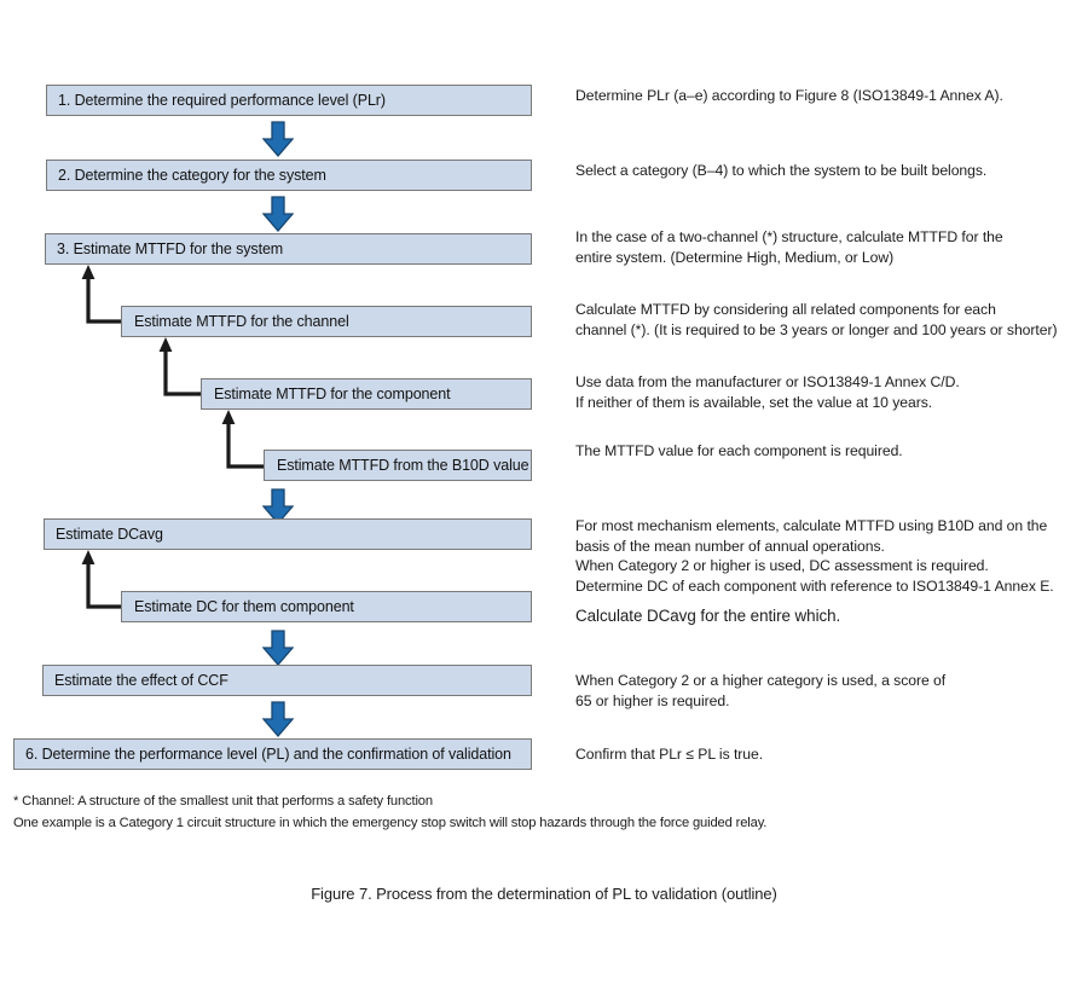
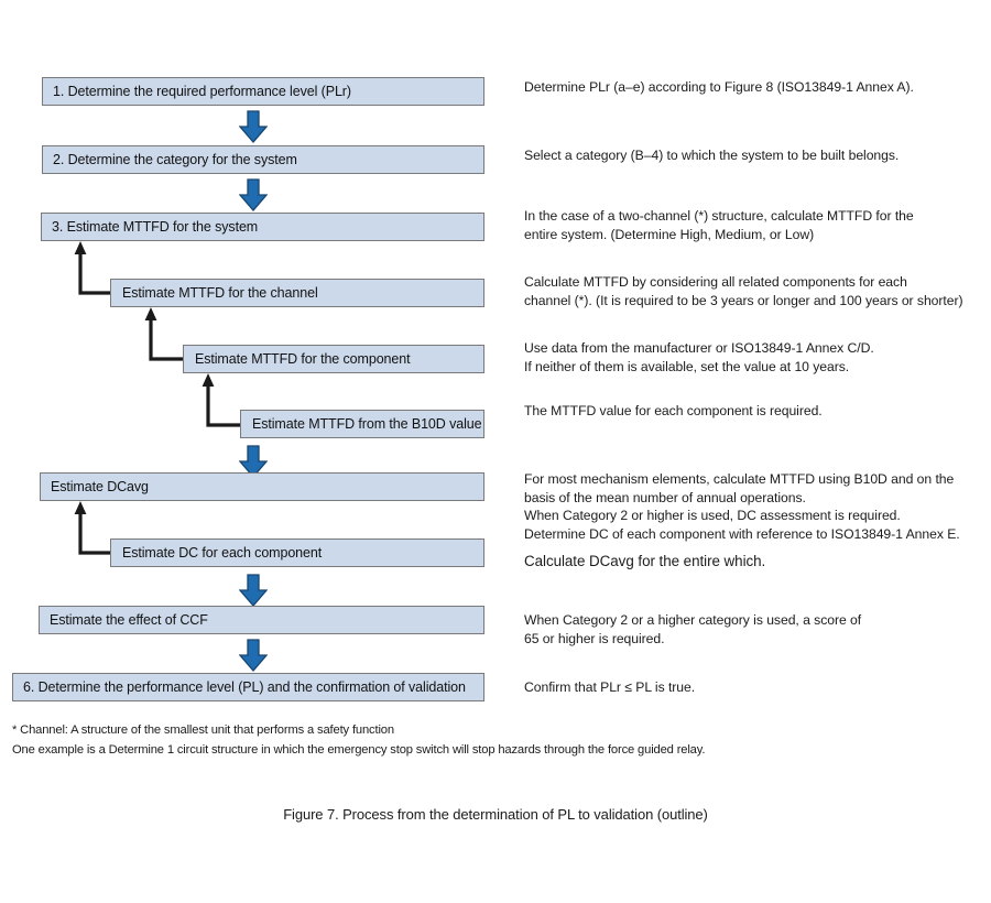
  1. Determine the required performance level (PLr)
  2. Determine the category for the system
  3. Estimate MTTFD for the system
  Estimate MTTFD for the channel
  Estimate MTTFD for the component
  Estimate MTTFD from the B10D value
  Estimate DCavg
- Estimate DC for them component
+ Estimate DC for each component
  Estimate the effect of CCF
  6. Determine the performance level (PL) and the confirmation of validation
  Determine PLr (a–e) according to Figure 8 (ISO13849-1 Annex A).
  Select a category (B–4) to which the system to be built belongs.
  In the case of a two-channel (*) structure, calculate MTTFD for the
  entire system. (Determine High, Medium, or Low)
  Calculate MTTFD by considering all related components for each
  channel (*). (It is required to be 3 years or longer and 100 years or shorter)
  Use data from the manufacturer or ISO13849-1 Annex C/D.
  If neither of them is available, set the value at 10 years.
  The MTTFD value for each component is required.
  For most mechanism elements, calculate MTTFD using B10D and on the
  basis of the mean number of annual operations.
  When Category 2 or higher is used, DC assessment is required.
  Determine DC of each component with reference to ISO13849-1 Annex E.
  Calculate DCavg for the entire which.
  When Category 2 or a higher category is used, a score of
  65 or higher is required.
  Confirm that PLr ≤ PL is true.
  * Channel: A structure of the smallest unit that performs a safety function
- One example is a Category 1 circuit structure in which the emergency stop switch will stop hazards through the force guided relay.
+ One example is a Determine 1 circuit structure in which the emergency stop switch will stop hazards through the force guided relay.
  Figure 7. Process from the determination of PL to validation (outline)
